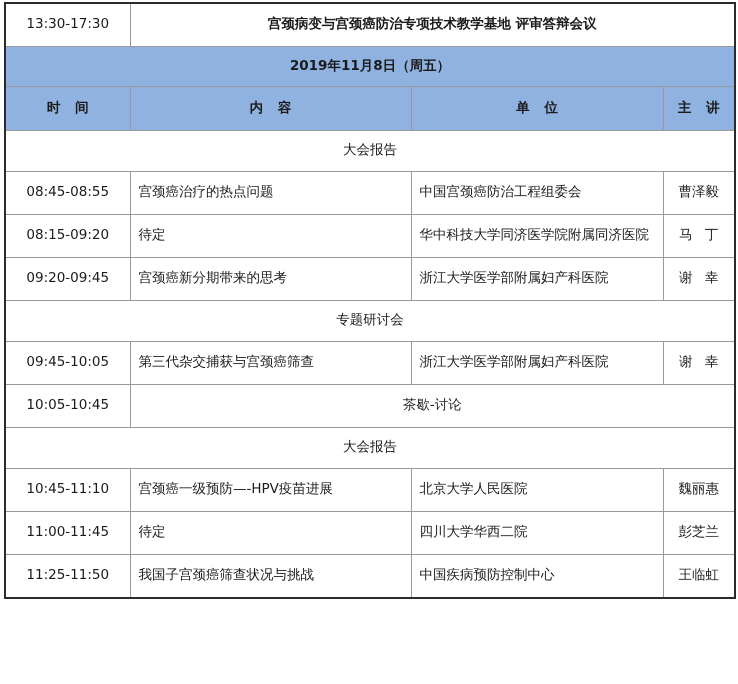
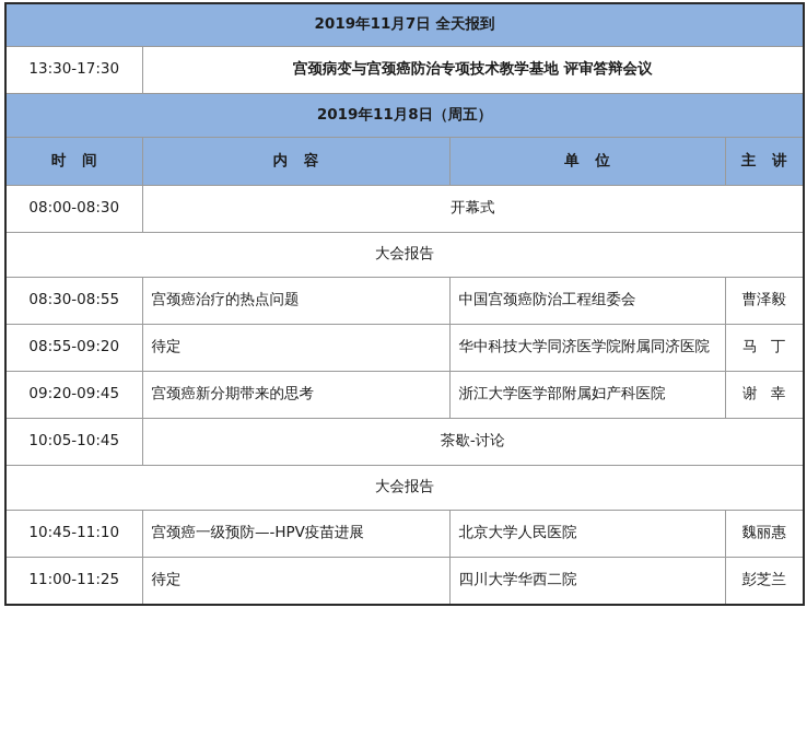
+ 2019年11月7日 全天报到
  13:30-17:30	宫颈病变与宫颈癌防治专项技术教学基地 评审答辩会议
  2019年11月8日（周五）
  时 间	内 容	单 位	主 讲
+ 08:00-08:30	开幕式
  大会报告
- 08:45-08:55	宫颈癌治疗的热点问题	中国宫颈癌防治工程组委会	曹泽毅
+ 08:30-08:55	宫颈癌治疗的热点问题	中国宫颈癌防治工程组委会	曹泽毅
- 08:15-09:20	待定	华中科技大学同济医学院附属同济医院	马 丁
+ 08:55-09:20	待定	华中科技大学同济医学院附属同济医院	马 丁
  09:20-09:45	宫颈癌新分期带来的思考	浙江大学医学部附属妇产科医院	谢 幸
- 专题研讨会
- 09:45-10:05	第三代杂交捕获与宫颈癌筛查	浙江大学医学部附属妇产科医院	谢 幸
  10:05-10:45	茶歇-讨论
  大会报告
  10:45-11:10	宫颈癌一级预防—-HPV疫苗进展	北京大学人民医院	魏丽惠
- 11:00-11:45	待定	四川大学华西二院	彭芝兰
+ 11:00-11:25	待定	四川大学华西二院	彭芝兰
- 11:25-11:50	我国子宫颈癌筛查状况与挑战	中国疾病预防控制中心	王临虹
